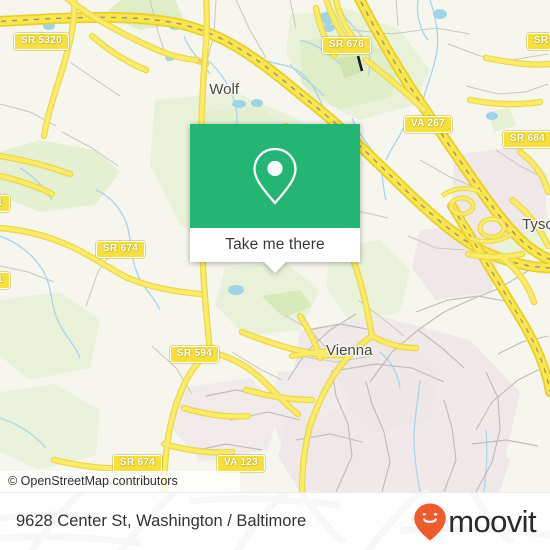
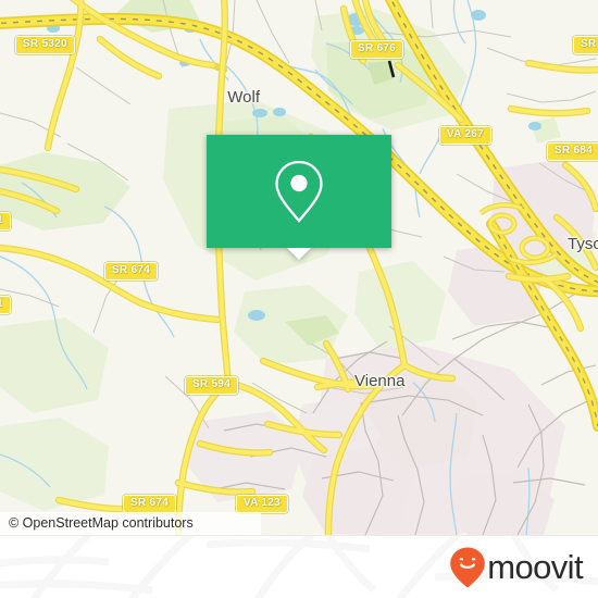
  Wolf
  Vienna
  Tys
  SR 5320
  SR 676
  SR
  VA 267
  SR 684
  SR 674
  SR 594
  SR 674
  VA 123
  © OpenStreetMap contributors
- Take me there
- 9628 Center St, Washington / Baltimore
  moovit
